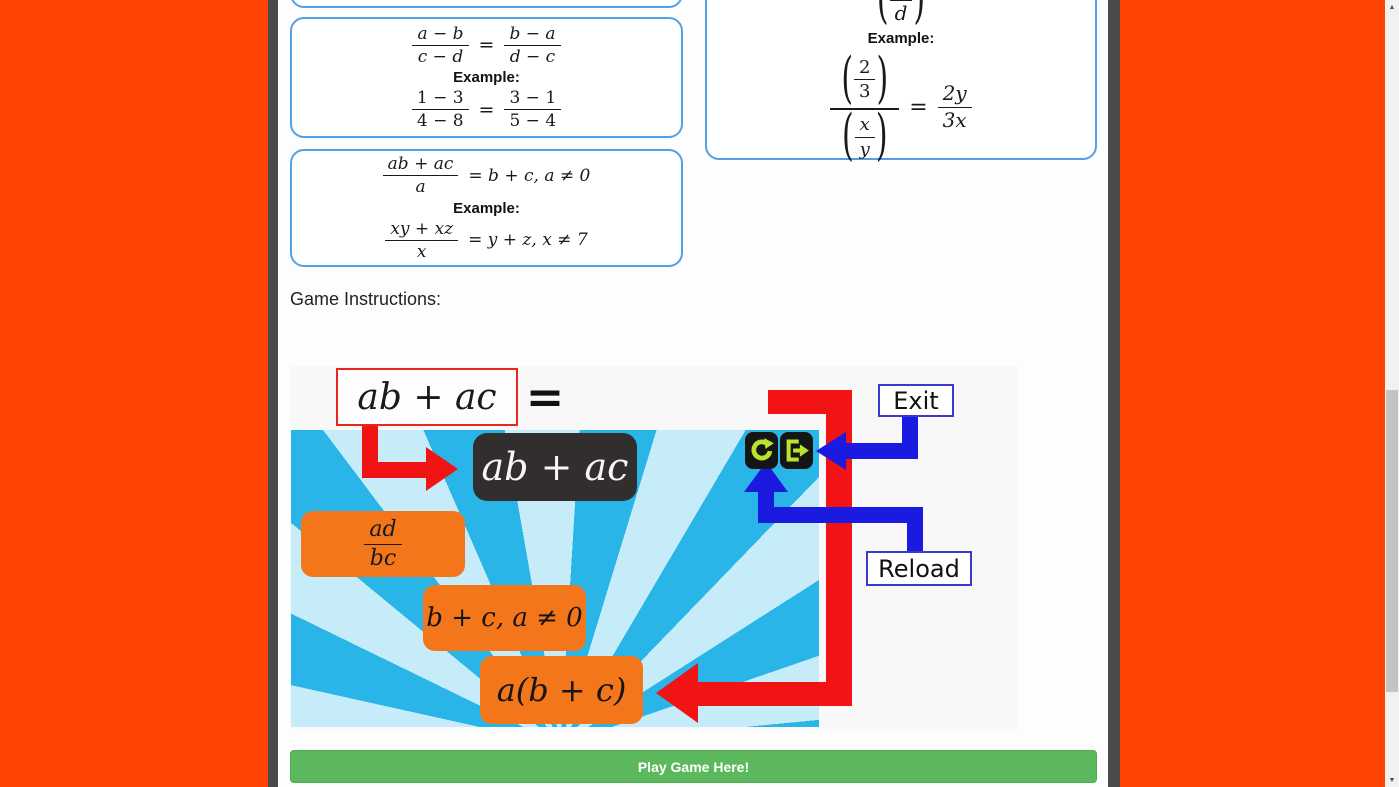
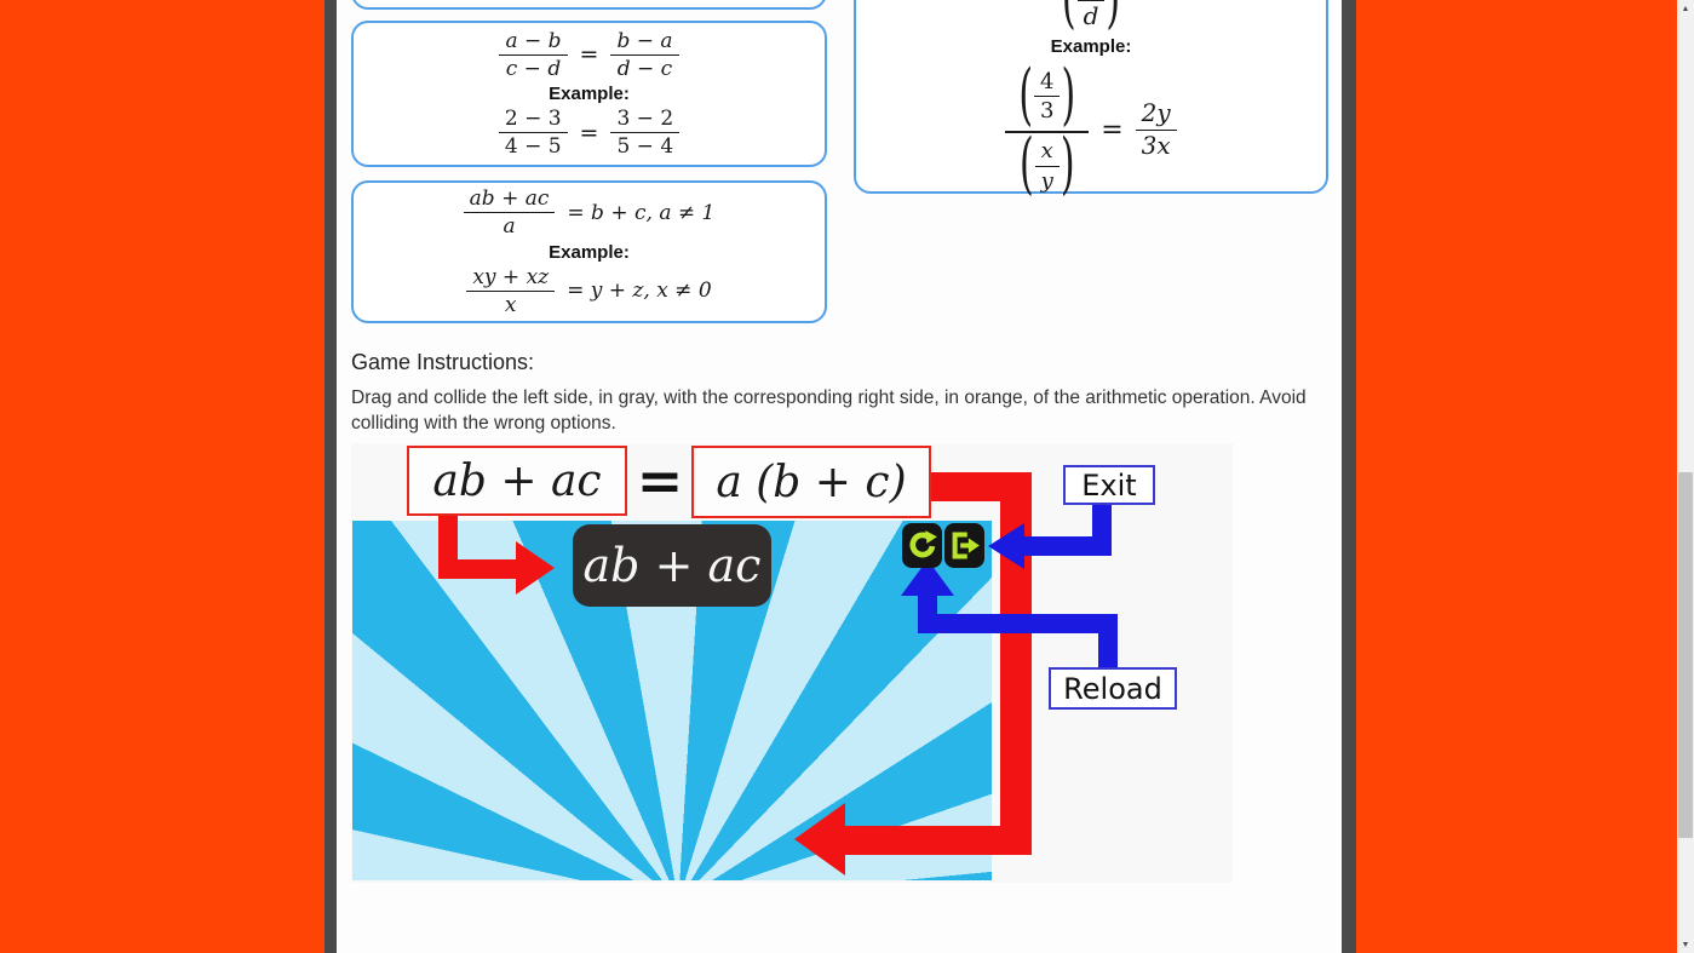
  a − b
  c − d
  =
  b − a
  d − c
  Example:
- 1 − 3
+ 2 − 3
- 4 − 8
+ 4 − 5
  =
- 3 − 1
+ 3 − 2
  5 − 4
  ab + ac
  a
- = b + c, a ≠ 0
+ = b + c, a ≠ 1
  Example:
  xy + xz
  x
- = y + z, x ≠ 7
+ = y + z, x ≠ 0
  d
  Example:
  (
- 2
+ 4
  3
  )
  (
  x
  y
  )
  =
  2y
  3x
  Game Instructions:
+ Drag and collide the left side, in gray, with the corresponding right side, in orange, of the arithmetic operation. Avoid colliding with the wrong options.
  ab + ac
  =
+ a (b + c)
  ab + ac
- ad
- bc
- b + c, a ≠ 0
- a(b + c)
  Exit
  Reload
- Play Game Here!
